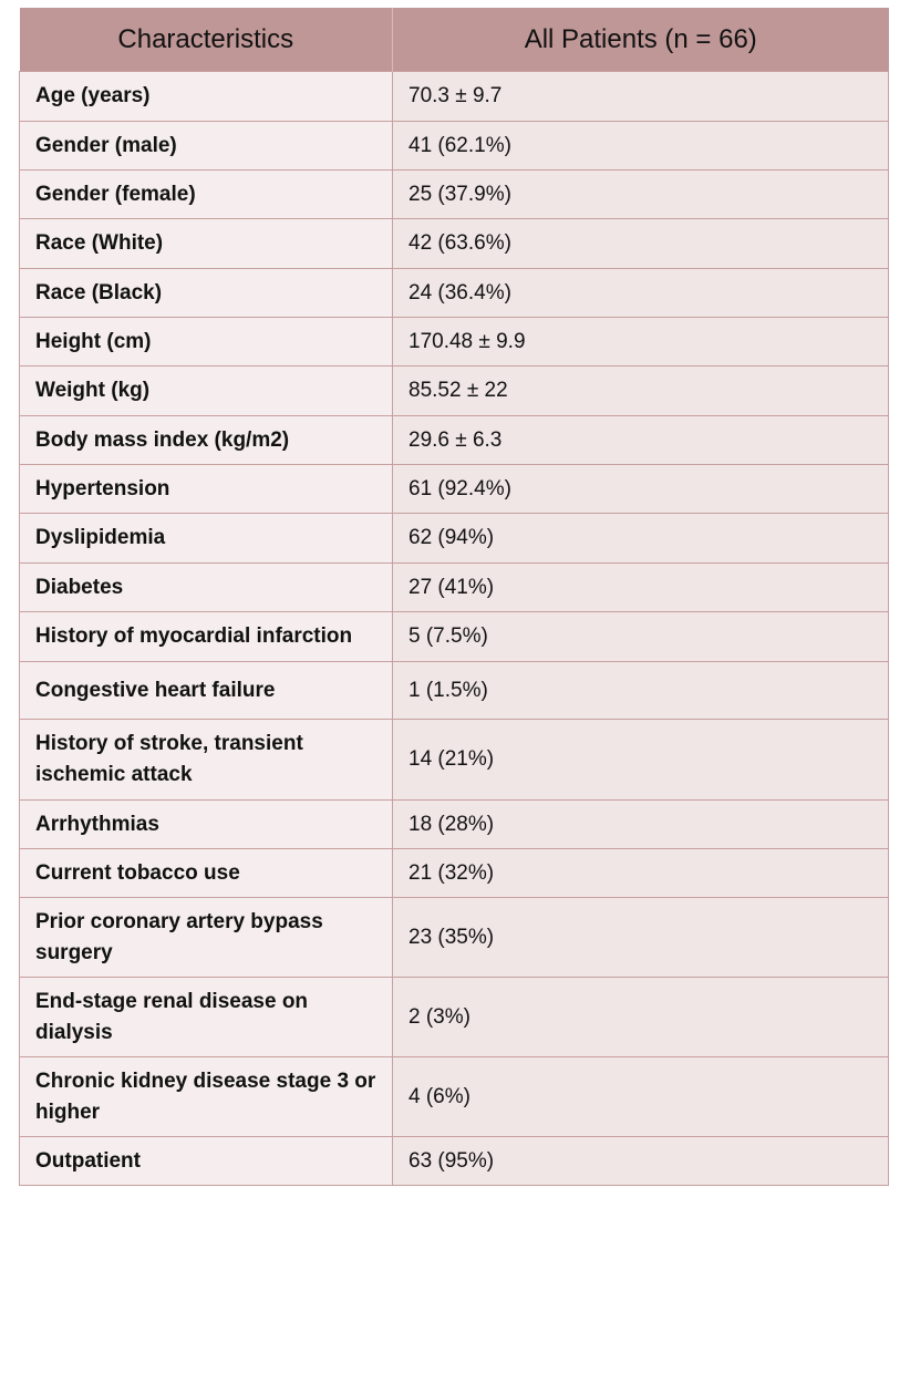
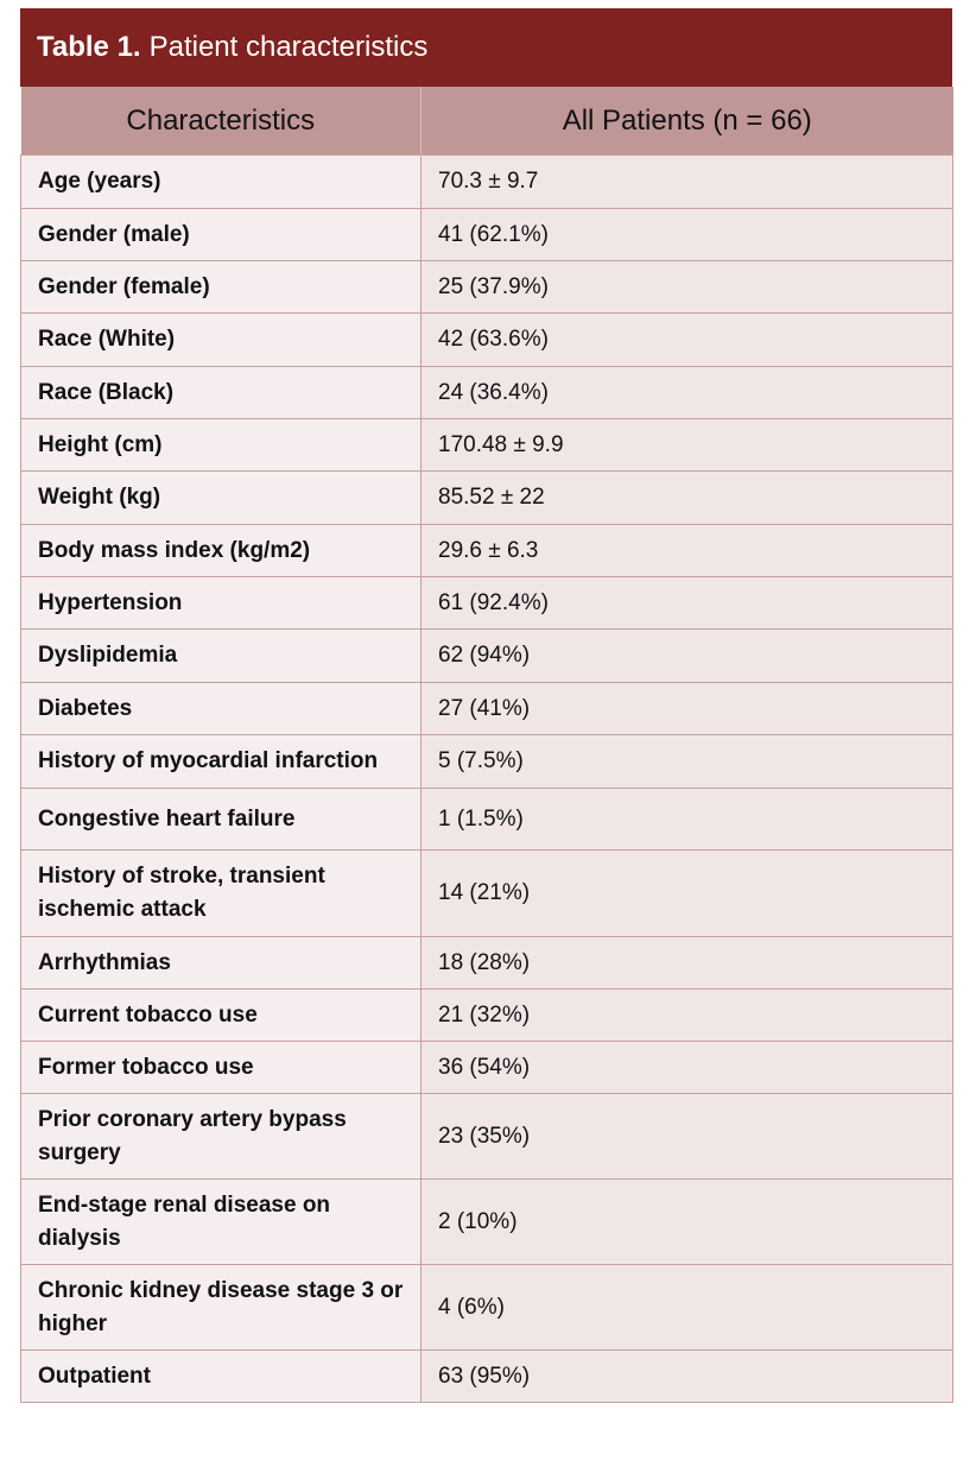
+ Table 1.
+ Patient characteristics
  Characteristics	All Patients (n = 66)
  Age (years)	70.3 ± 9.7
  Gender (male)	41 (62.1%)
  Gender (female)	25 (37.9%)
  Race (White)	42 (63.6%)
  Race (Black)	24 (36.4%)
  Height (cm)	170.48 ± 9.9
  Weight (kg)	85.52 ± 22
  Body mass index (kg/m2)	29.6 ± 6.3
  Hypertension	61 (92.4%)
  Dyslipidemia	62 (94%)
  Diabetes	27 (41%)
  History of myocardial infarction	5 (7.5%)
  Congestive heart failure	1 (1.5%)
  History of stroke, transient ischemic attack	14 (21%)
  Arrhythmias	18 (28%)
  Current tobacco use	21 (32%)
+ Former tobacco use	36 (54%)
  Prior coronary artery bypass surgery	23 (35%)
- End-stage renal disease on dialysis	2 (3%)
+ End-stage renal disease on dialysis	2 (10%)
  Chronic kidney disease stage 3 or higher	4 (6%)
  Outpatient	63 (95%)
